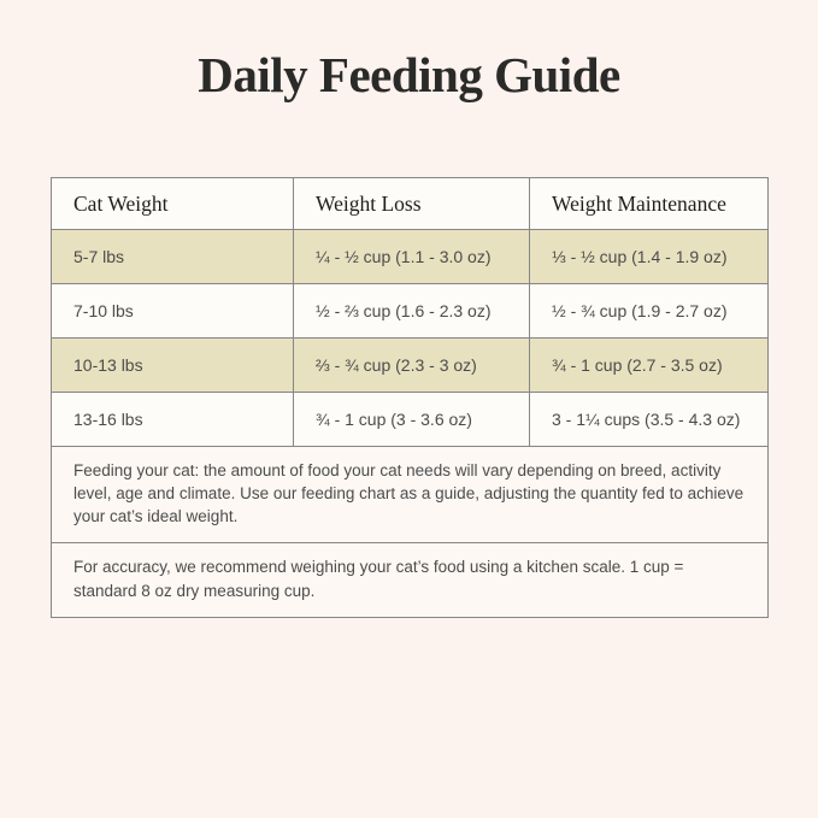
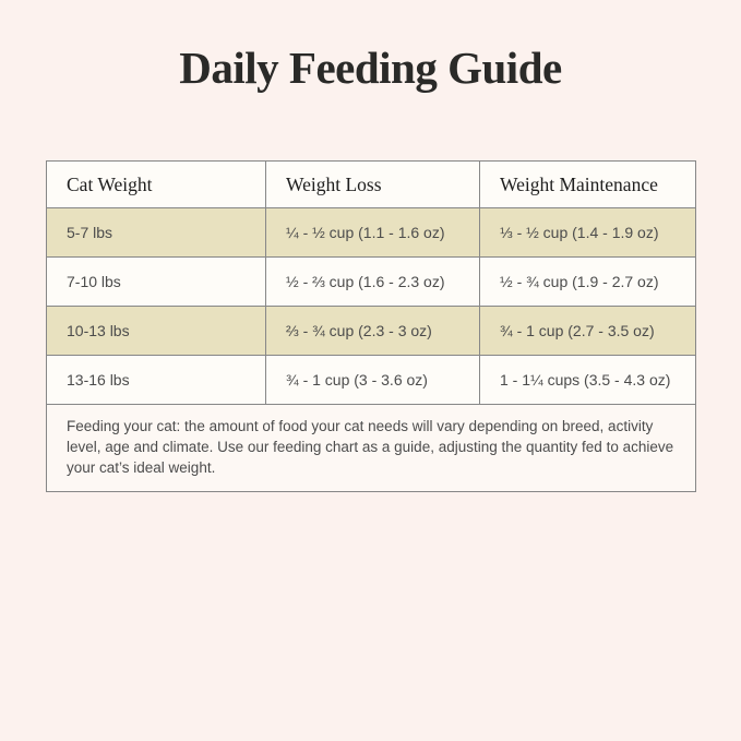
  Daily Feeding Guide
  Cat Weight	Weight Loss	Weight Maintenance
- 5-7 lbs	¼ - ½ cup (1.1 - 3.0 oz)	⅓ - ½ cup (1.4 - 1.9 oz)
+ 5-7 lbs	¼ - ½ cup (1.1 - 1.6 oz)	⅓ - ½ cup (1.4 - 1.9 oz)
  7-10 lbs	½ - ⅔ cup (1.6 - 2.3 oz)	½ - ¾ cup (1.9 - 2.7 oz)
  10-13 lbs	⅔ - ¾ cup (2.3 - 3 oz)	¾ - 1 cup (2.7 - 3.5 oz)
- 13-16 lbs	¾ - 1 cup (3 - 3.6 oz)	3 - 1¼ cups (3.5 - 4.3 oz)
+ 13-16 lbs	¾ - 1 cup (3 - 3.6 oz)	1 - 1¼ cups (3.5 - 4.3 oz)
  Feeding your cat: the amount of food your cat needs will vary depending on breed, activity level, age and climate. Use our feeding chart as a guide, adjusting the quantity fed to achieve your cat’s ideal weight.
- For accuracy, we recommend weighing your cat’s food using a kitchen scale. 1 cup = standard 8 oz dry measuring cup.
